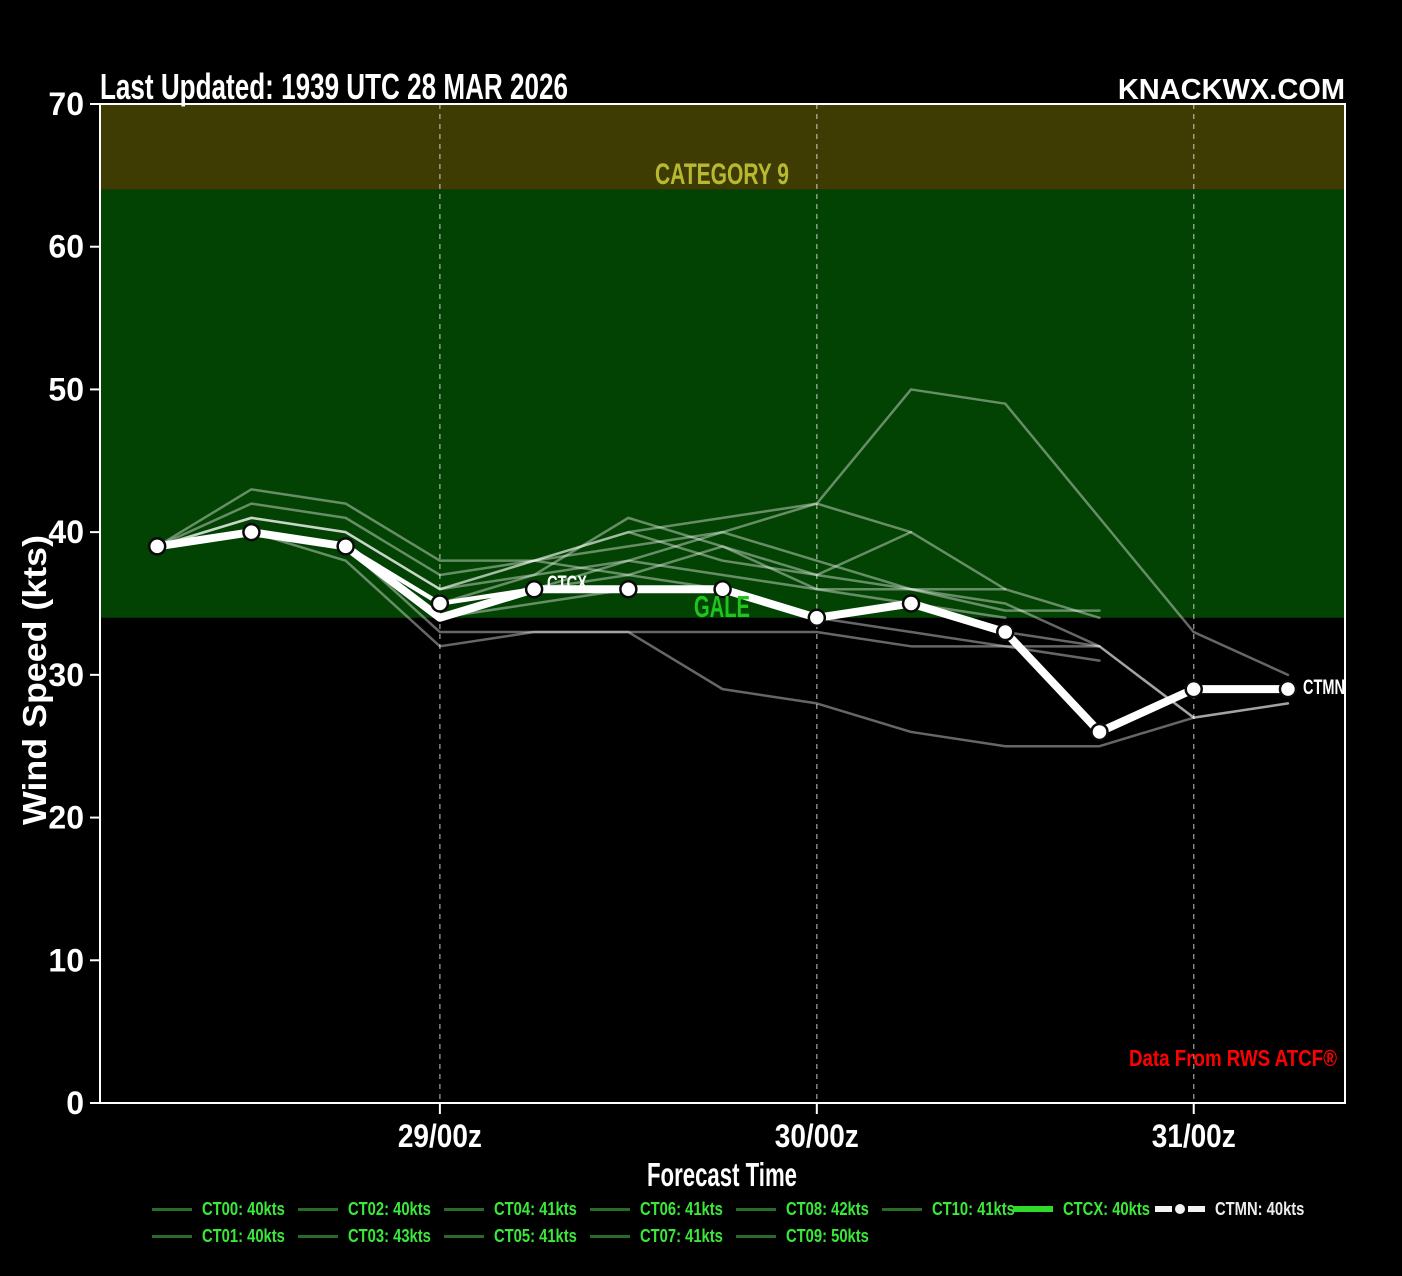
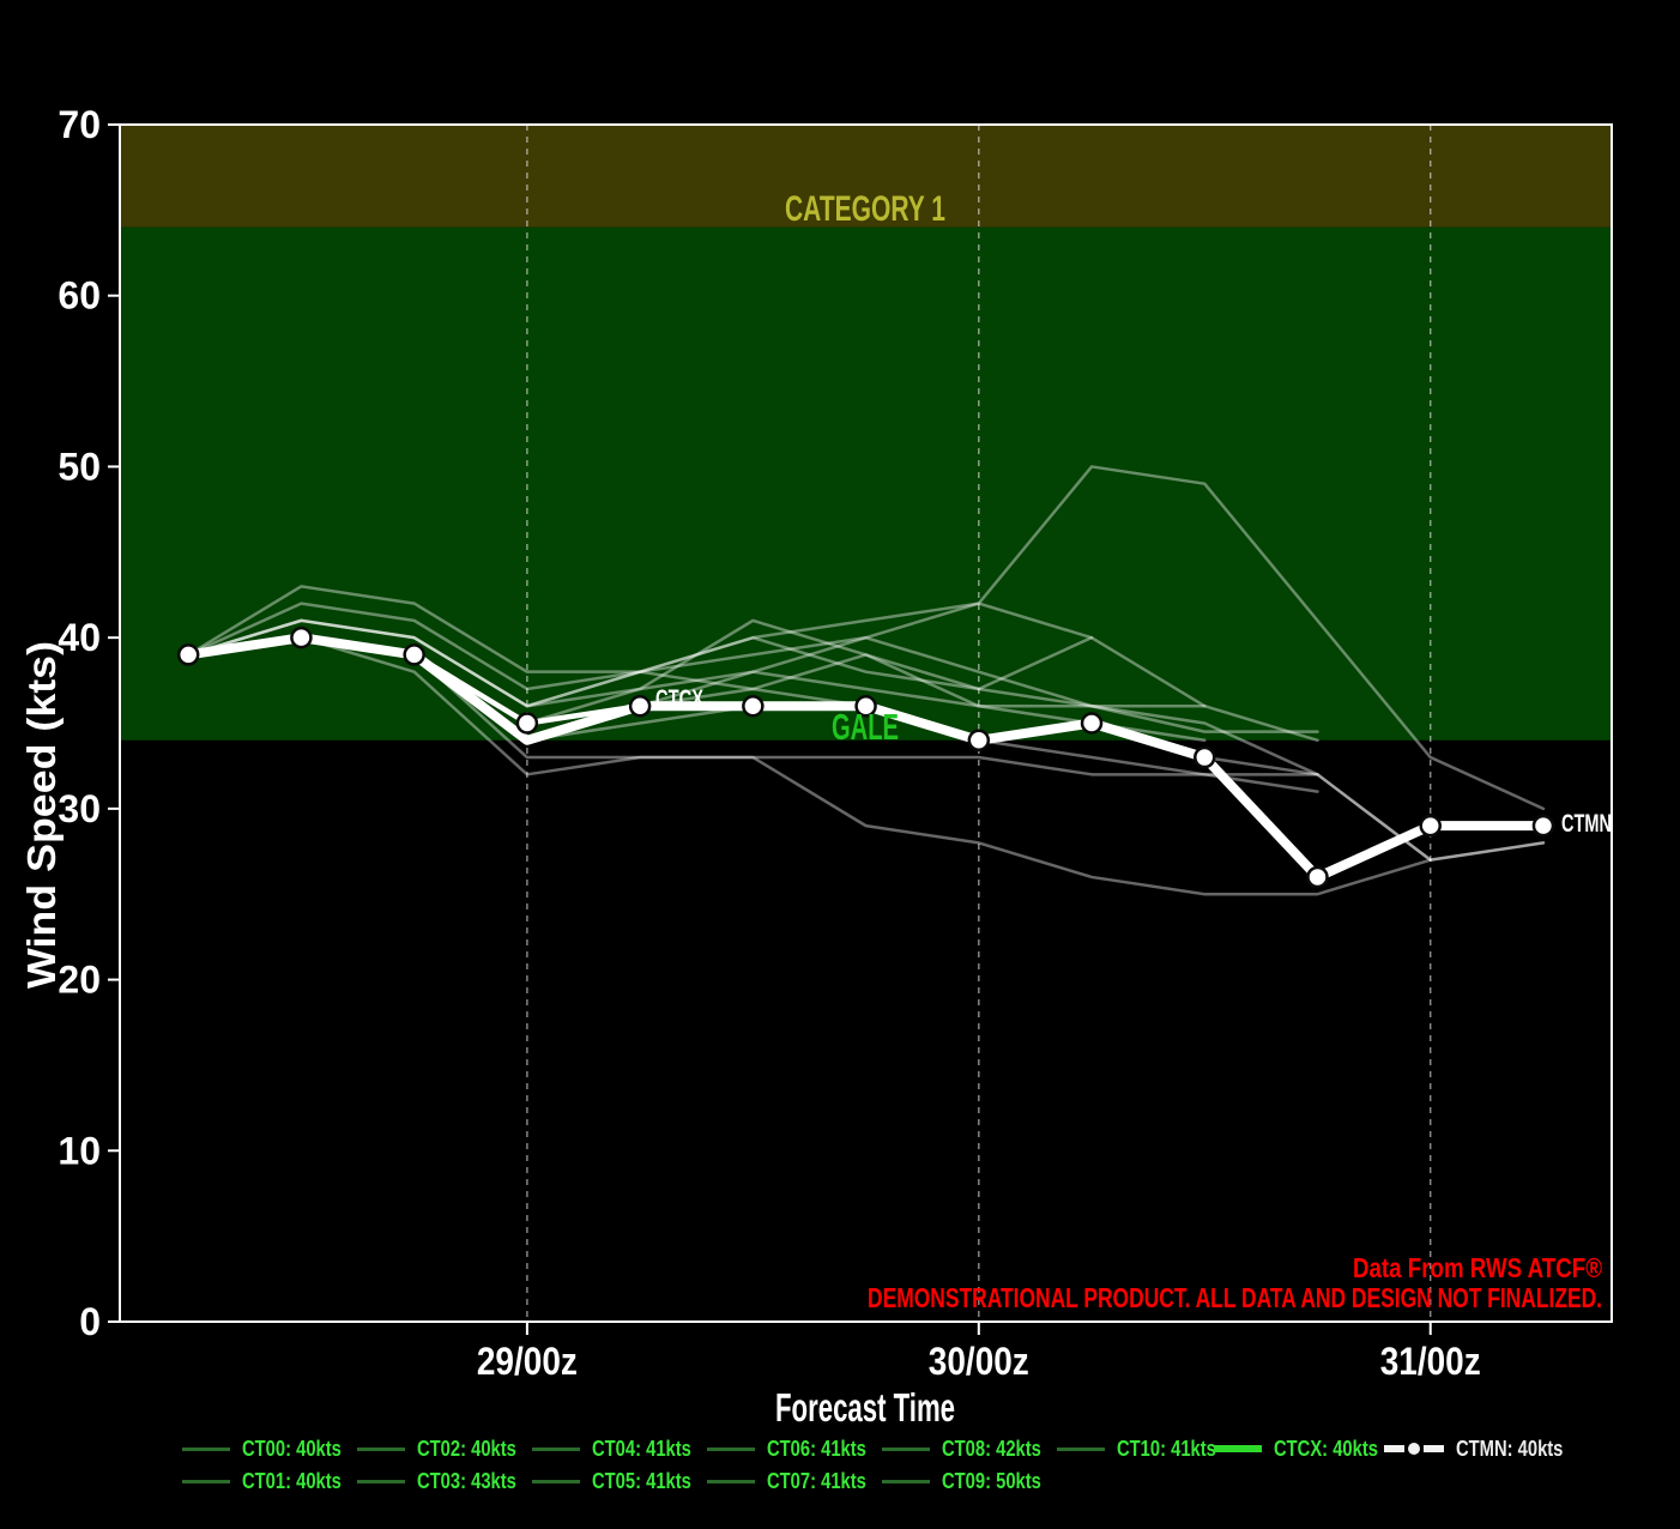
  0
  10
  20
  30
  40
  50
  60
  70
  29/00z
  30/00z
  31/00z
- Last Updated: 1939 UTC 28 MAR 2026
- KNACKWX.COM
- CATEGORY 9
+ CATEGORY 1
  GALE
  CTCX
  CTMN
  Data From RWS ATCF®
+ DEMONSTRATIONAL PRODUCT. ALL DATA AND DESIGN NOT FINALIZED.
  Forecast Time
  CT00: 40kts
  CT02: 40kts
  CT04: 41kts
  CT06: 41kts
  CT08: 42kts
  CT10: 41kts
  CTCX: 40kts
  CTMN: 40kts
  CT01: 40kts
  CT03: 43kts
  CT05: 41kts
  CT07: 41kts
  CT09: 50kts
